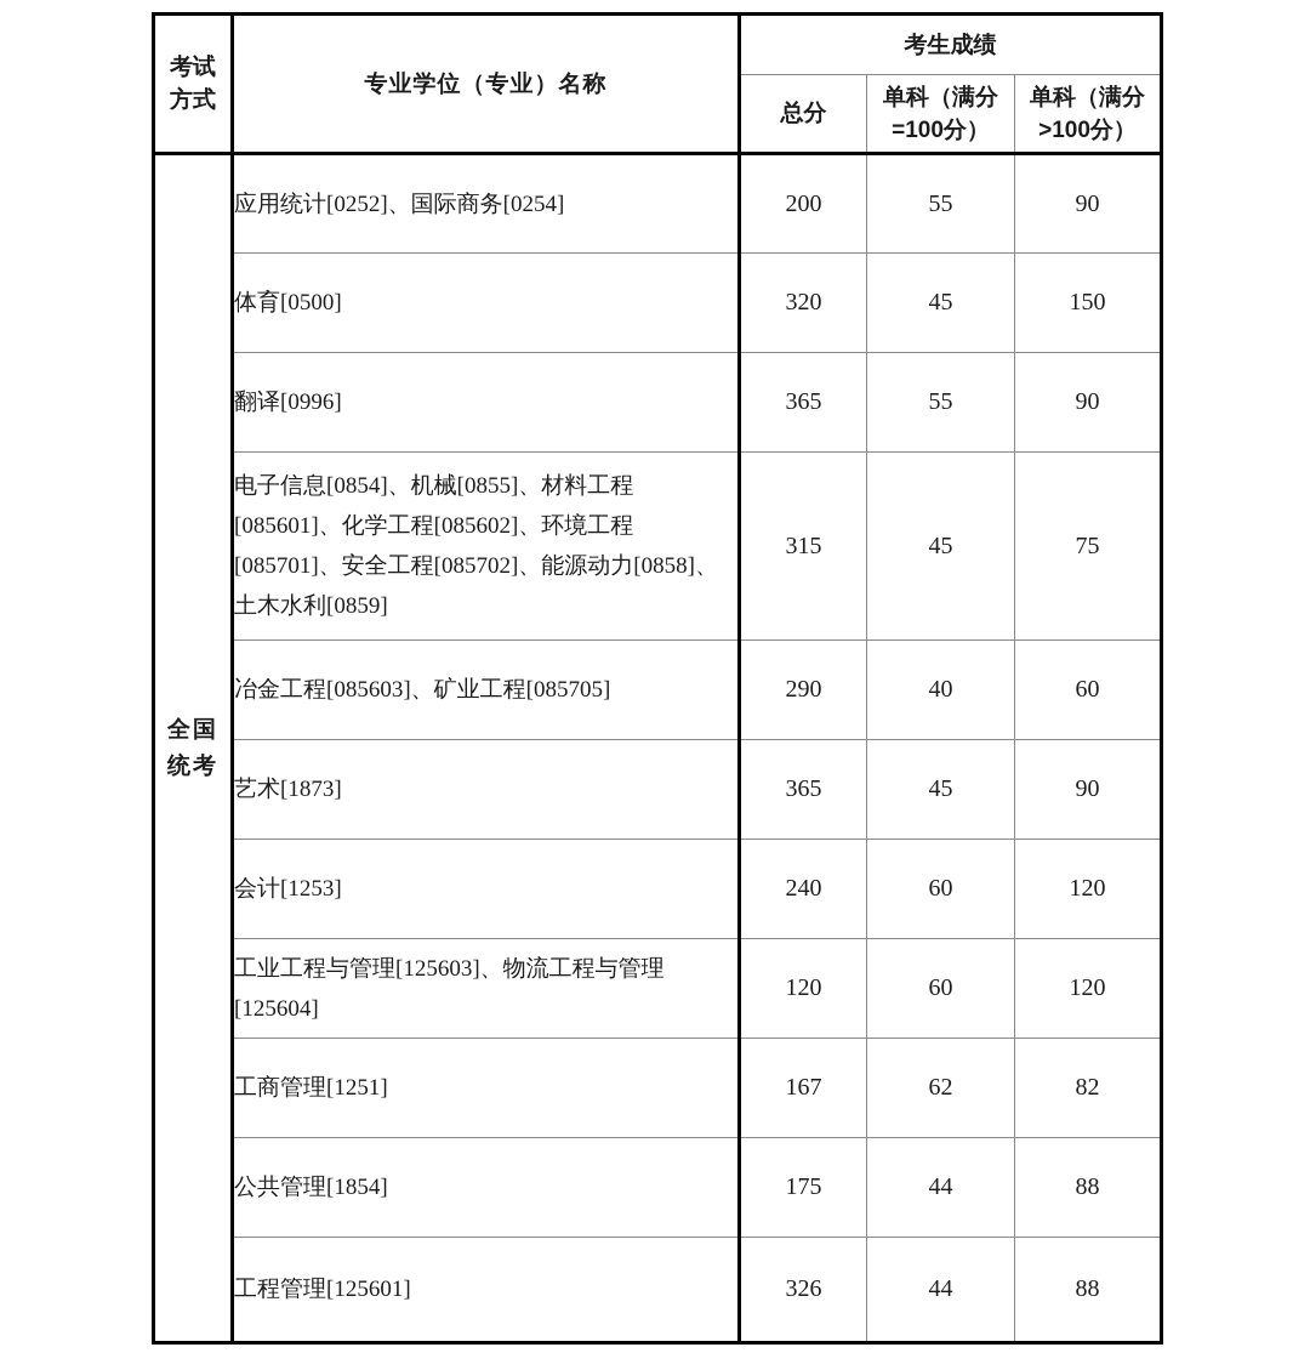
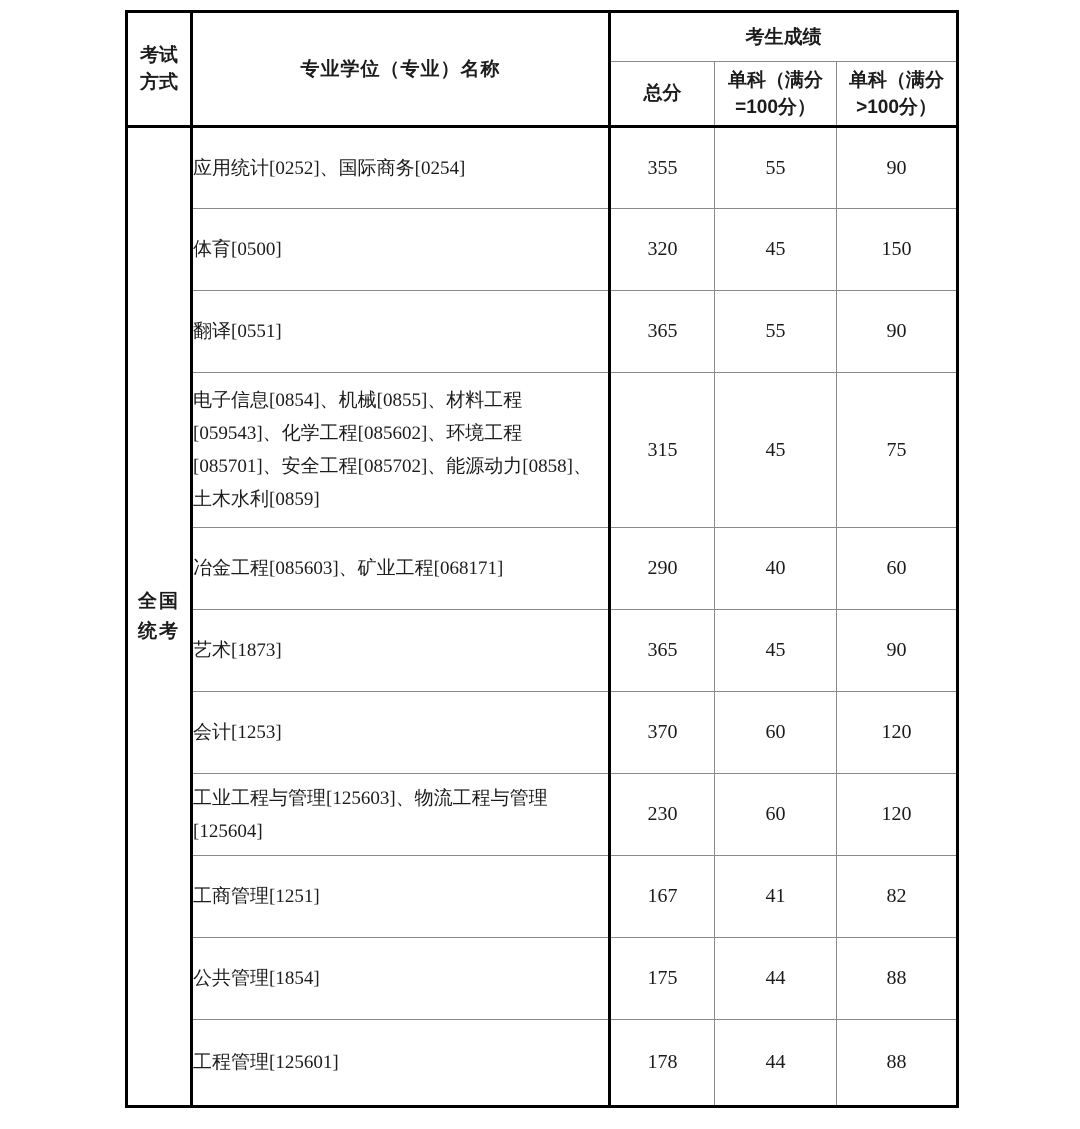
  考试 方式	专业学位（专业）名称	考生成绩
  总分	单科（满分=100分）	单科（满分>100分）
- 全国 统考	应用统计[0252]、国际商务[0254]	200	55	90
+ 全国 统考	应用统计[0252]、国际商务[0254]	355	55	90
  体育[0500]	320	45	150
- 翻译[0996]	365	55	90
+ 翻译[0551]	365	55	90
- 电子信息[0854]、机械[0855]、材料工程[085601]、化学工程[085602]、环境工程[085701]、安全工程[085702]、能源动力[0858]、土木水利[0859]	315	45	75
+ 电子信息[0854]、机械[0855]、材料工程[059543]、化学工程[085602]、环境工程[085701]、安全工程[085702]、能源动力[0858]、土木水利[0859]	315	45	75
- 冶金工程[085603]、矿业工程[085705]	290	40	60
+ 冶金工程[085603]、矿业工程[068171]	290	40	60
  艺术[1873]	365	45	90
- 会计[1253]	240	60	120
+ 会计[1253]	370	60	120
- 工业工程与管理[125603]、物流工程与管理[125604]	120	60	120
+ 工业工程与管理[125603]、物流工程与管理[125604]	230	60	120
- 工商管理[1251]	167	62	82
+ 工商管理[1251]	167	41	82
  公共管理[1854]	175	44	88
- 工程管理[125601]	326	44	88
+ 工程管理[125601]	178	44	88
